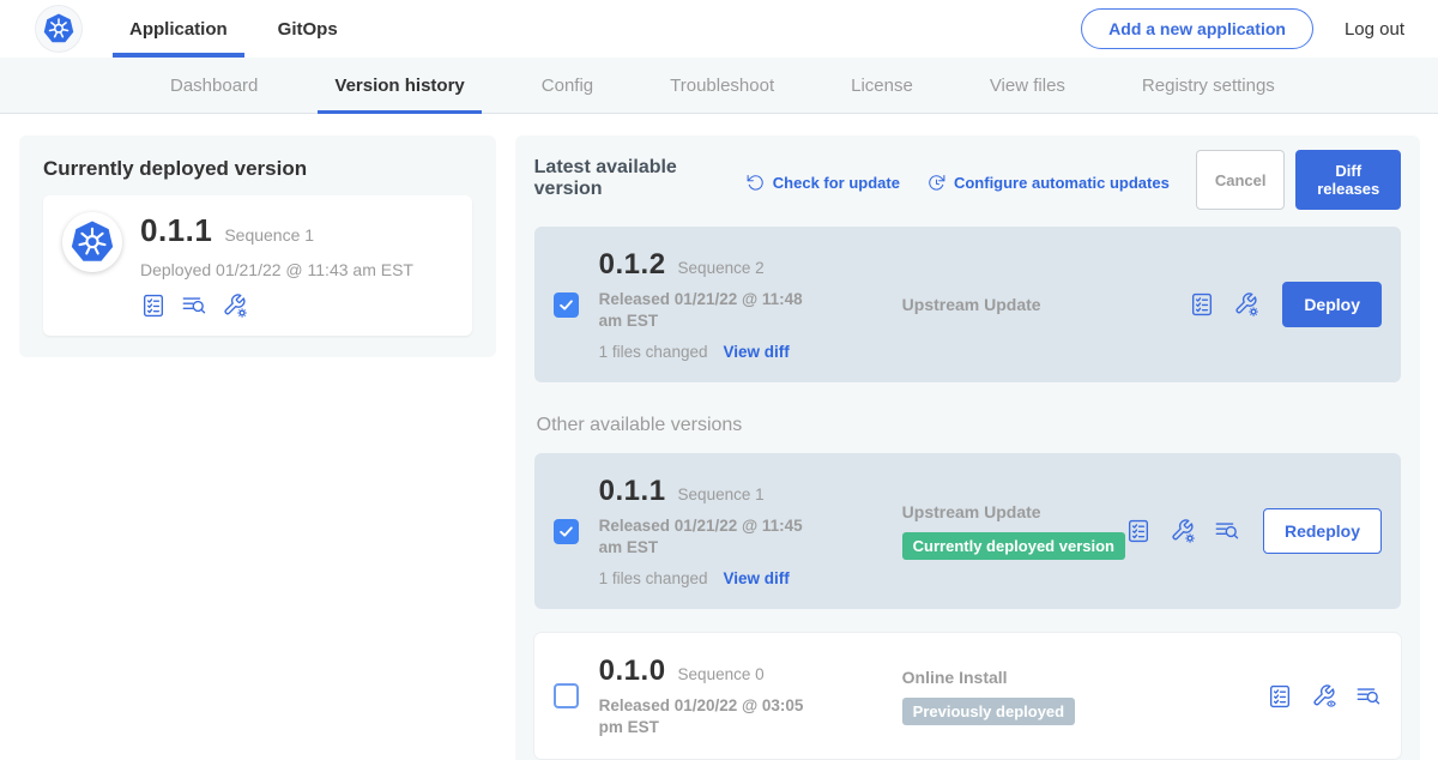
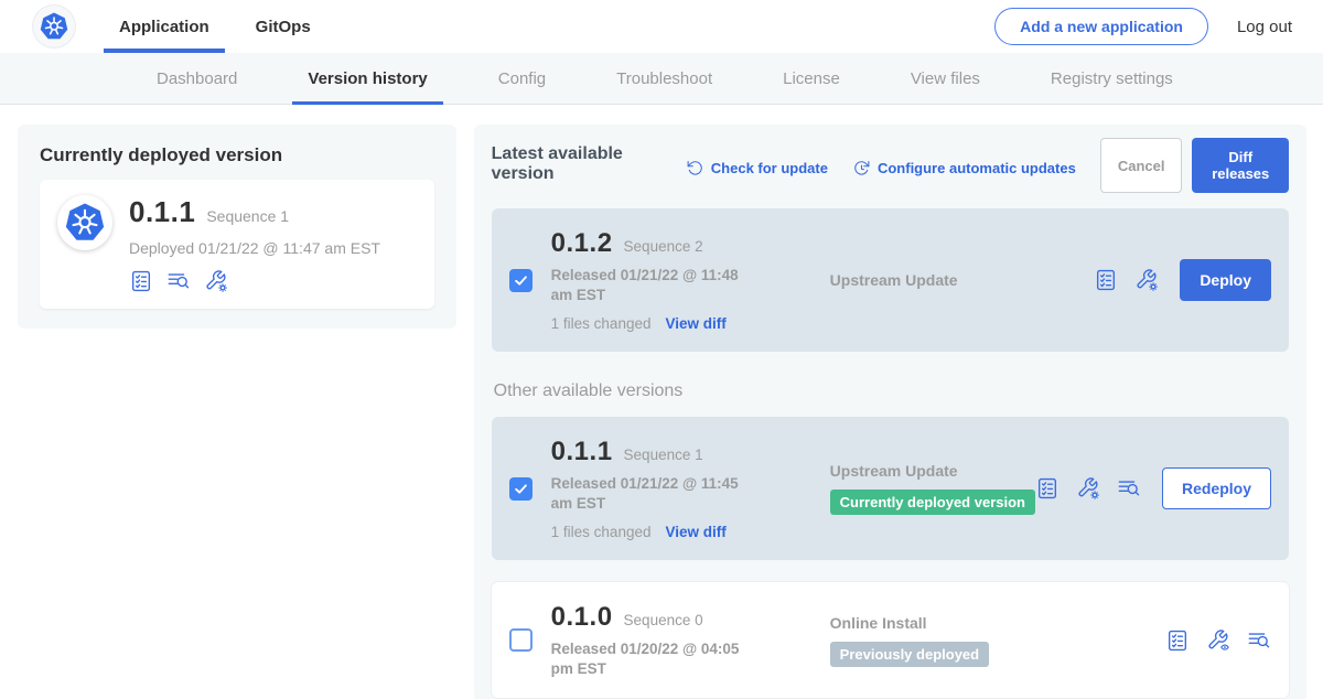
  Application
  GitOps
  Add a new application
  Log out
  Dashboard
  Version history
  Config
  Troubleshoot
  License
  View files
  Registry settings
  Currently deployed version
  0.1.1
  Sequence 1
- Deployed 01/21/22 @ 11:43 am EST
+ Deployed 01/21/22 @ 11:47 am EST
  Latest available version
  Check for update
  Configure automatic updates
  Cancel
  Diff releases
  0.1.2
  Sequence 2
  Released 01/21/22 @ 11:48 am EST
  1 files changed
  View diff
  Upstream Update
  Deploy
  Other available versions
  0.1.1
  Sequence 1
  Released 01/21/22 @ 11:45 am EST
  1 files changed
  View diff
  Upstream Update
  Currently deployed version
  Redeploy
  0.1.0
  Sequence 0
- Released 01/20/22 @ 03:05 pm EST
+ Released 01/20/22 @ 04:05 pm EST
  Online Install
  Previously deployed
